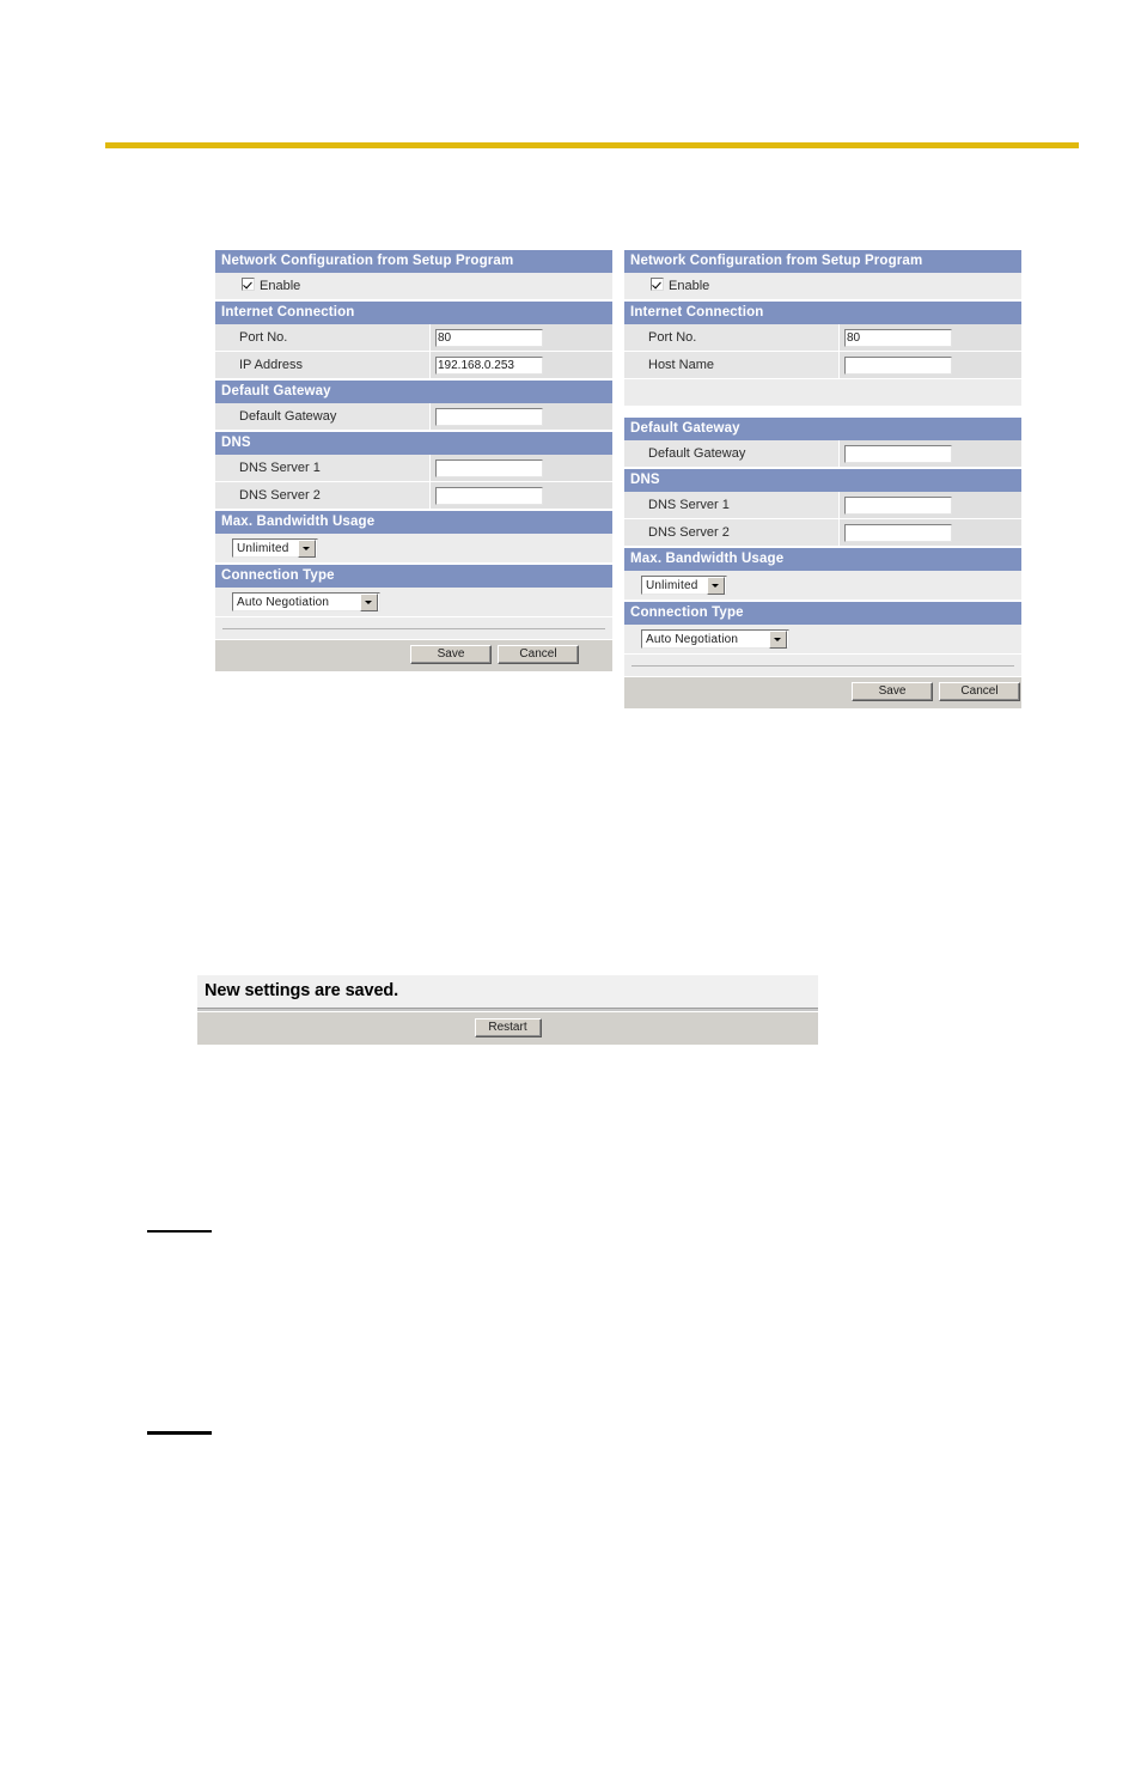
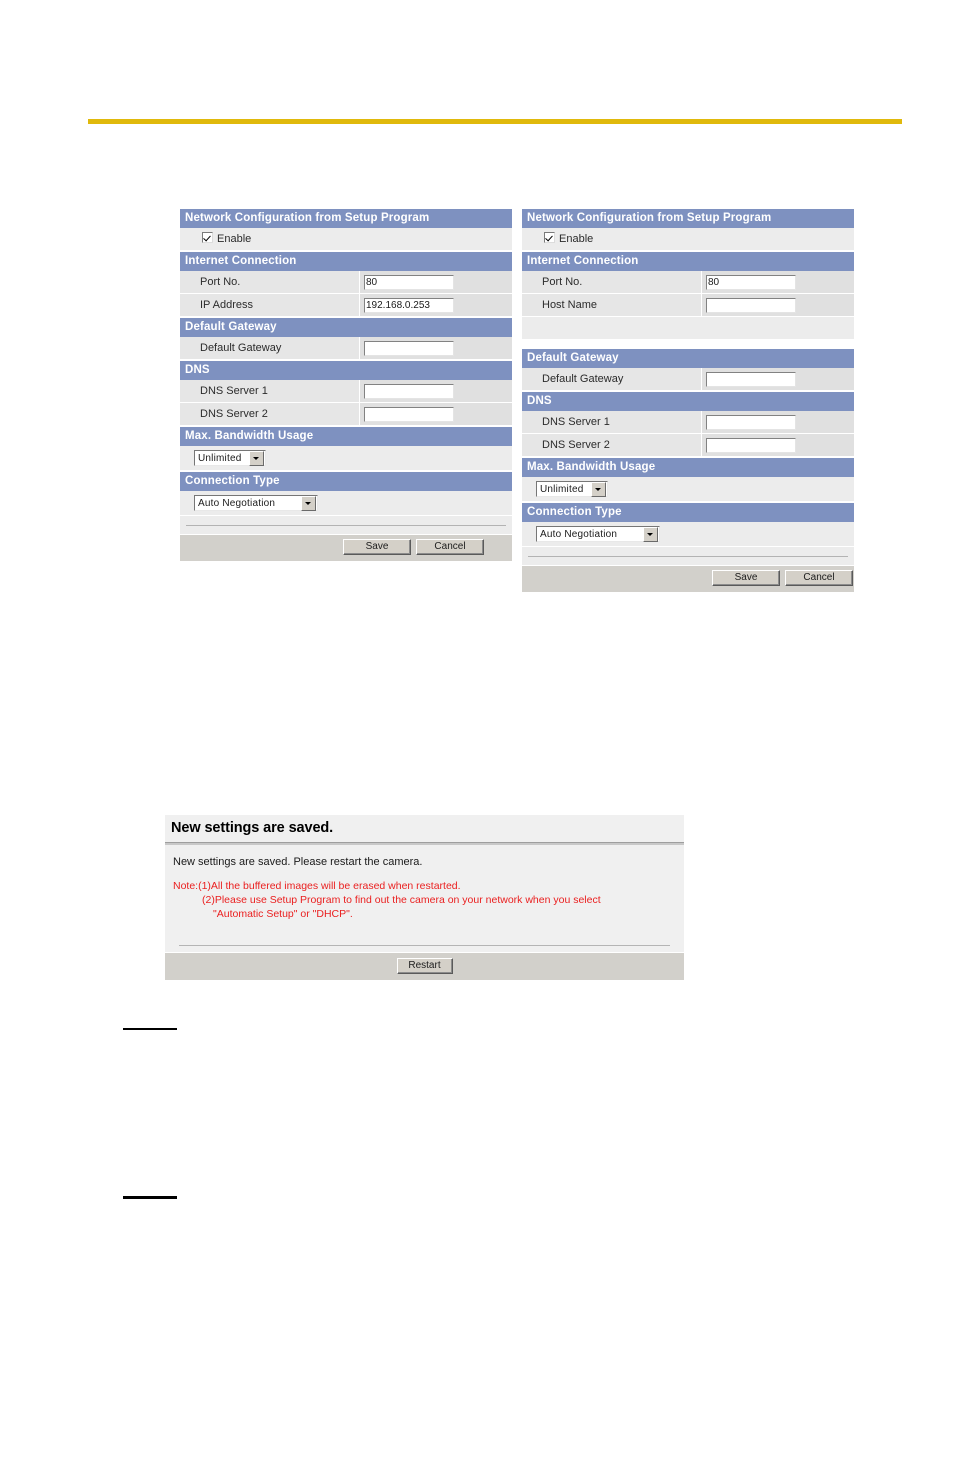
  Network Configuration from Setup Program
  Enable
  Internet Connection
  Port No.
  80
  IP Address
  192.168.0.253
  Default Gateway
  Default Gateway
  DNS
  DNS Server 1
  DNS Server 2
  Max. Bandwidth Usage
  Unlimited
  Connection Type
  Auto Negotiation
  Save Cancel
  Network Configuration from Setup Program
  Enable
  Internet Connection
  Port No.
  80
  Host Name
  Default Gateway
  Default Gateway
  DNS
  DNS Server 1
  DNS Server 2
  Max. Bandwidth Usage
  Unlimited
  Connection Type
  Auto Negotiation
  Save Cancel
  New settings are saved.
+ New settings are saved. Please restart the camera.
+ Note:(1)All the buffered images will be erased when restarted.
+ (2)Please use Setup Program to find out the camera on your network when you select
+ "Automatic Setup" or "DHCP".
  Restart
